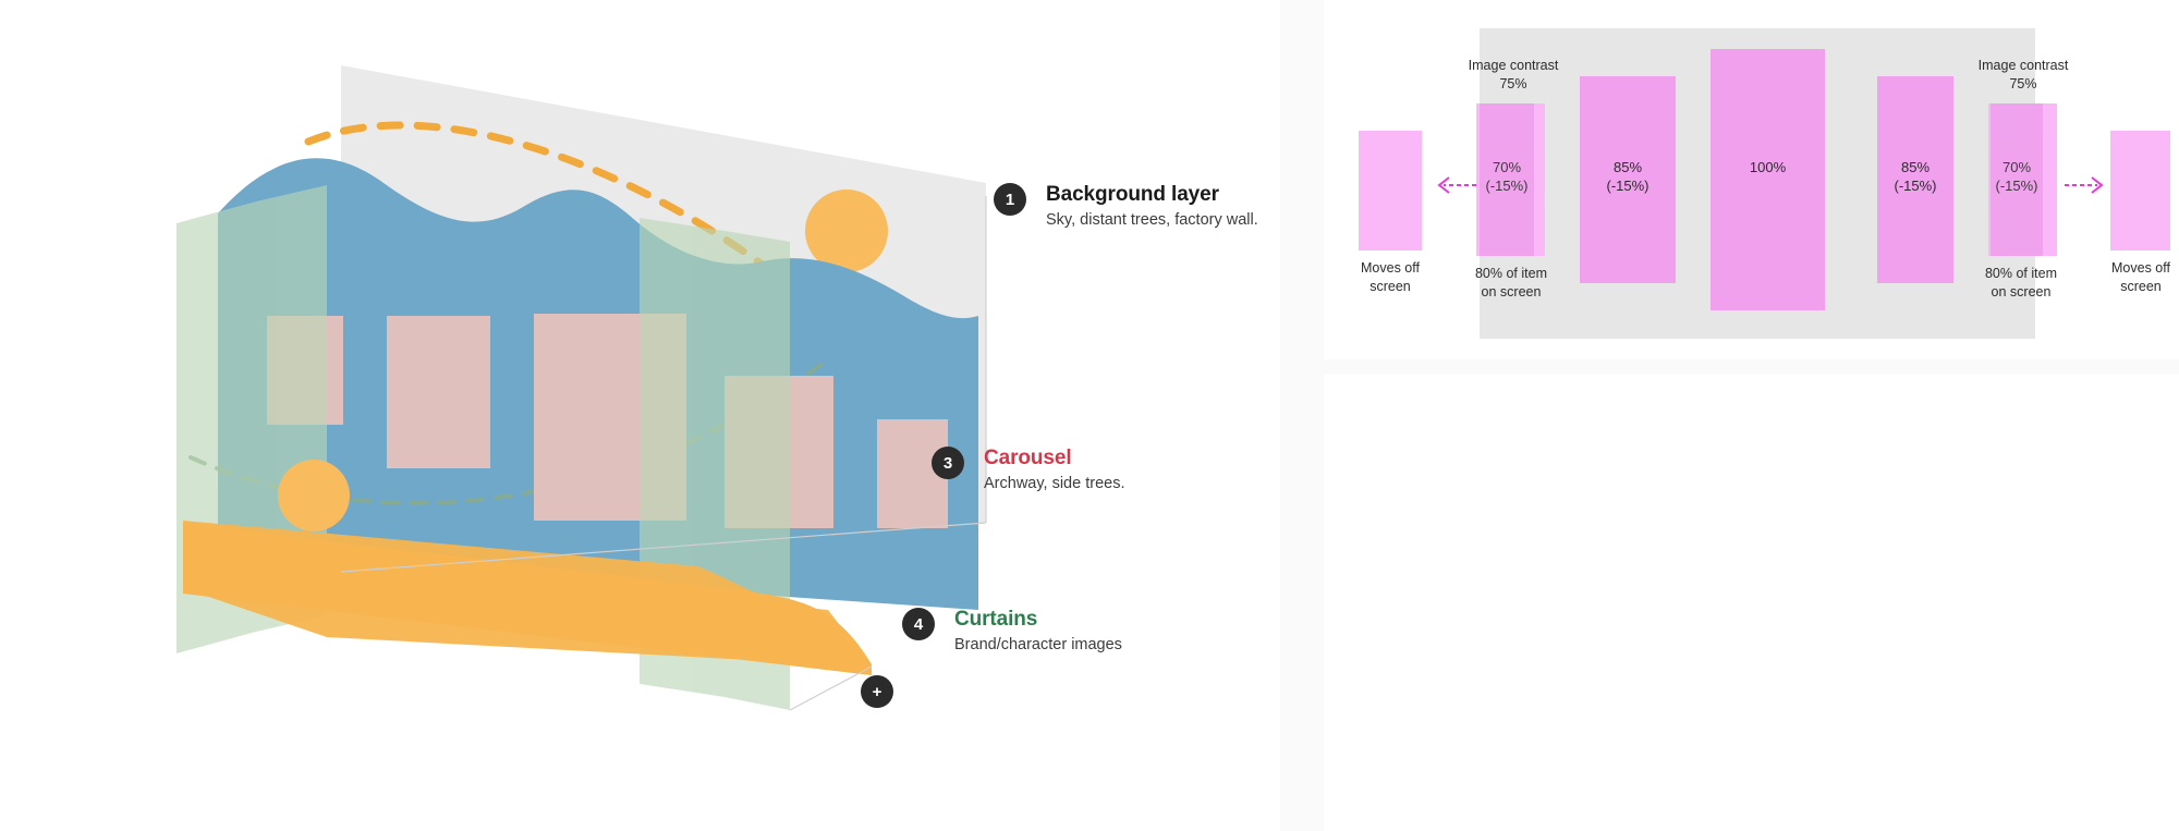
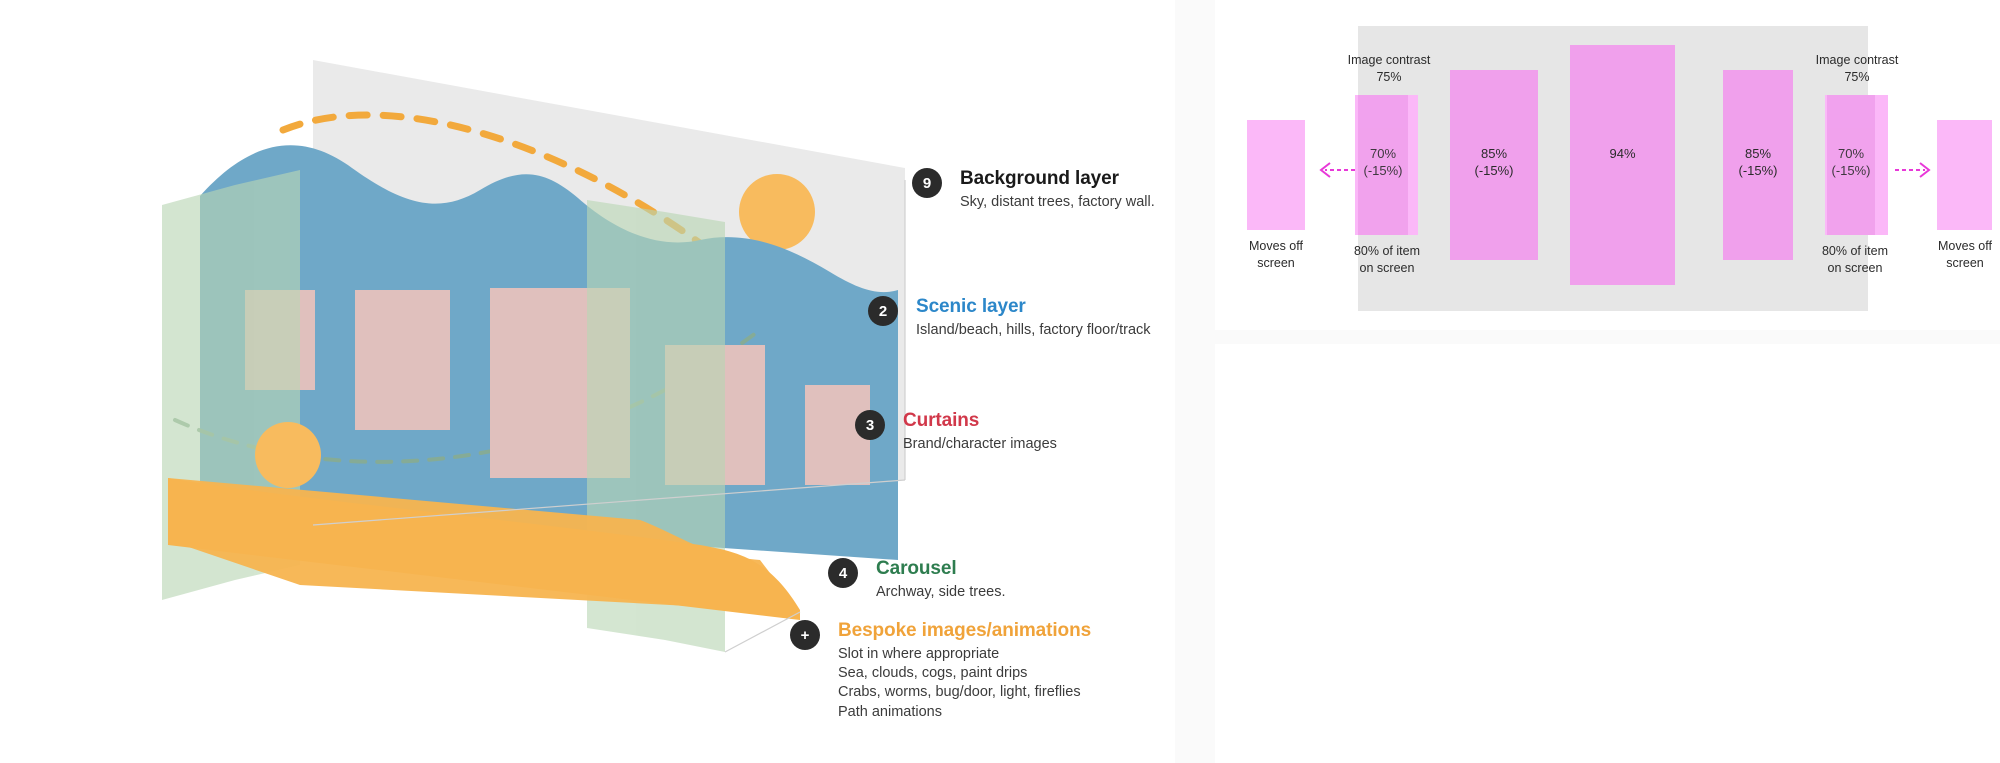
- 1
+ 9
  Background layer
  Sky, distant trees, factory wall.
+ 2
+ Scenic layer
+ Island/beach, hills, factory floor/track
  3
- Carousel
+ Curtains
- Archway, side trees.
+ Brand/character images
  4
- Curtains
+ Carousel
- Brand/character images
+ Archway, side trees.
  +
+ Bespoke images/animations
+ Slot in where appropriate
+ Sea, clouds, cogs, paint drips
+ Crabs, worms, bug/door, light, fireflies
+ Path animations
  Moves off
  screen
  70%
  (-15%)
  80% of item
  on screen
  Image contrast
  75%
  85%
  (-15%)
- 100%
+ 94%
  85%
  (-15%)
  70%
  (-15%)
  80% of item
  on screen
  Image contrast
  75%
  Moves off
  screen
